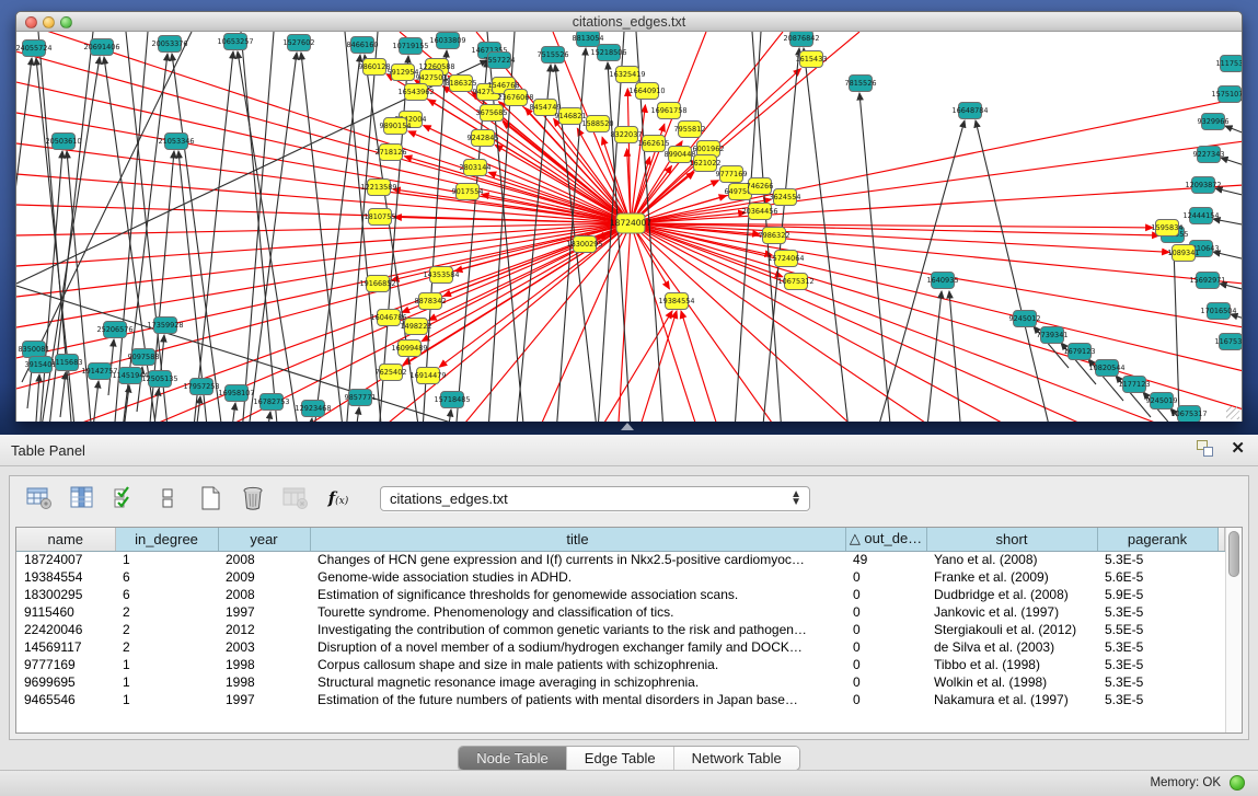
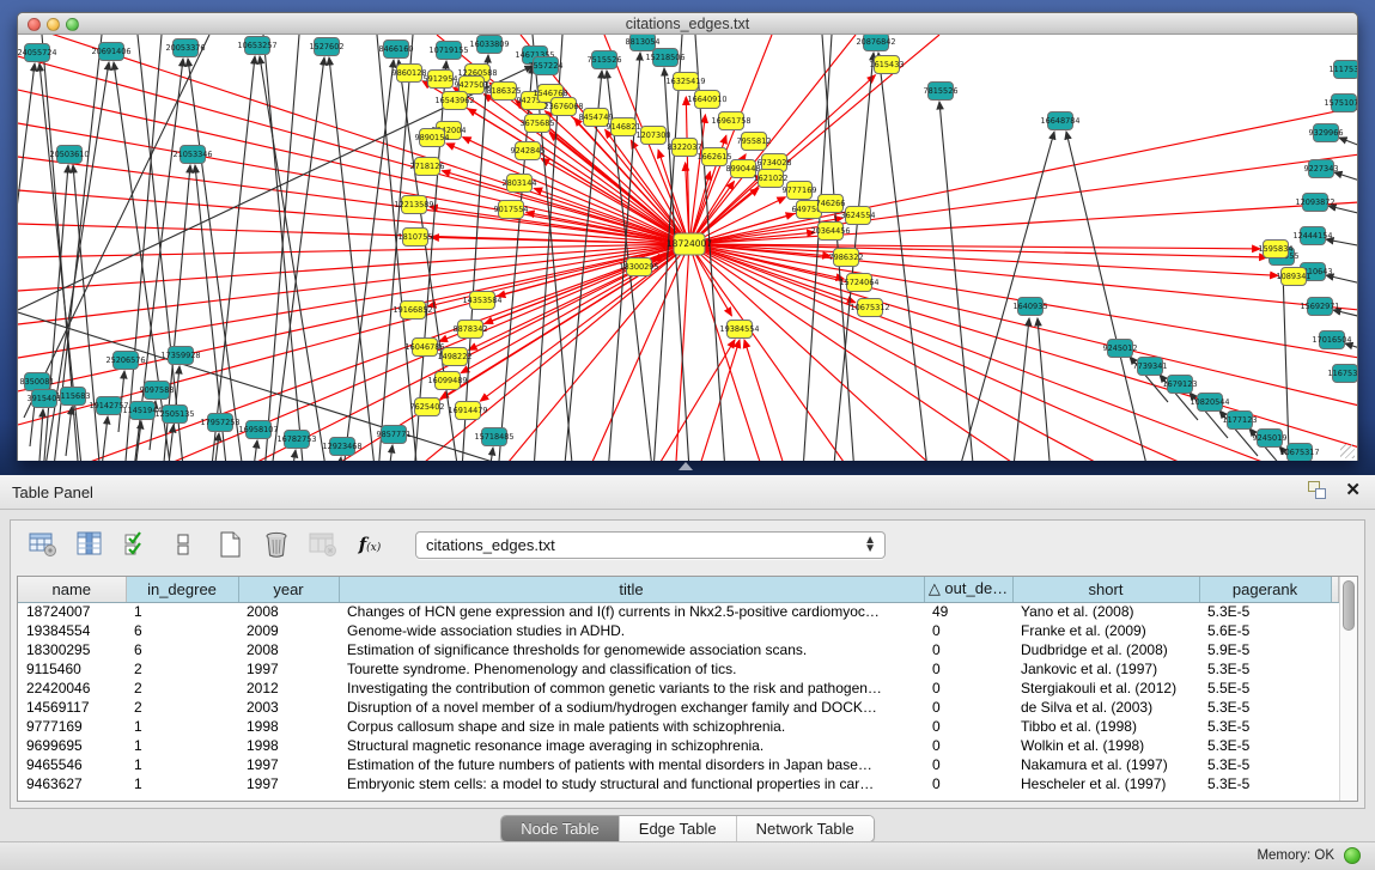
  citations_edges.txt
  24055724
  20691406
  20053376
  10653257
  1527602
  8466160
  10719155
  16033809
  14671355
  7557224
  7515526
  8813054
  15218506
  20876842
  7815526
  20503610
  21053346
  16648784
  1640935
  8350081
  3915401
  1115683
  25206576
  17359928
  19142757
  9097588
  11451944
  12505135
  17957253
  16958107
  16782753
  12923468
  9857771
  15718485
  9245012
  7739341
  1679123
  10820544
  1177123
  9245019
  10675317
  111753
  1575107
  9329966
  9227343
  12093872
  12444154
  15692971
  17016504
  116753
  9860128
  5912954
  12260588
  9427503
  8186325
  16543962
  1546768
  23676068
  3675685
  9890154
  9242845
  2718126
  2803144
  12213589
  9017554
  1810755
  19166852
  14353584
  8878342
  16046786
  1498222
  16099489
  16914479
  7625402
  8454749
  9146821
- 1588520
+ 1207300
  8322037
  1662615
  16325419
  16640910
  16961758
  7955812
- 6001962
+ 6734028
  8990448
  1621022
  9777169
  64975
  746266
  3624554
  20364456
  7986322
  15724064
  10675312
  19384554
  18300295
  1615433
  1595834
  1089341
  18724007
  Table Panel
  ✕
  f(x)
  citations_edges.txt
  ▲
  ▼
  name	in_degree	year	title	△ out_de…	short	pagerank
  18724007	1	2008	Changes of HCN gene expression and I(f) currents in Nkx2.5-positive cardiomyoc…	49	Yano et al. (2008)	5.3E-5
  19384554	6	2009	Genome-wide association studies in ADHD.	0	Franke et al. (2009)	5.6E-5
  18300295	6	2008	Estimation of significance thresholds for genomewide association scans.	0	Dudbridge et al. (2008)	5.9E-5
  9115460	2	1997	Tourette syndrome. Phenomenology and classification of tics.	0	Jankovic et al. (1997)	5.3E-5
  22420046	2	2012	Investigating the contribution of common genetic variants to the risk and pathogen…	0	Stergiakouli et al. (2012)	5.5E-5
  14569117	2	2003	Disruption of a novel member of a sodium/hydrogen exchanger family and DOCK…	0	de Silva et al. (2003)	5.3E-5
  9777169	1	1998	Corpus callosum shape and size in male patients with schizophrenia.	0	Tibbo et al. (1998)	5.3E-5
  9699695	1	1998	Structural magnetic resonance image averaging in schizophrenia.	0	Wolkin et al. (1998)	5.3E-5
  9465546	1	1997	Estimation of the future numbers of patients with mental disorders in Japan base…	0	Nakamura et al. (1997)	5.3E-5
+ 9463627	1	1997	Embryonic stem cells: a model to study structural and functional properties in car…	0	Hescheler et al. (1997)	5.3E-5
  Node Table
  Edge Table
  Network Table
  Memory: OK
